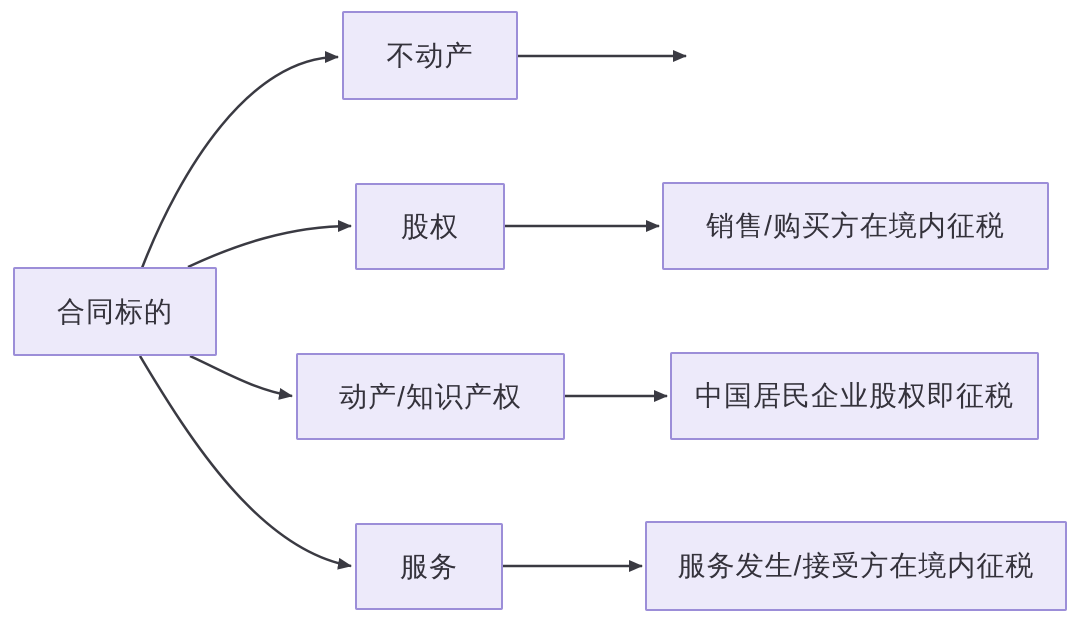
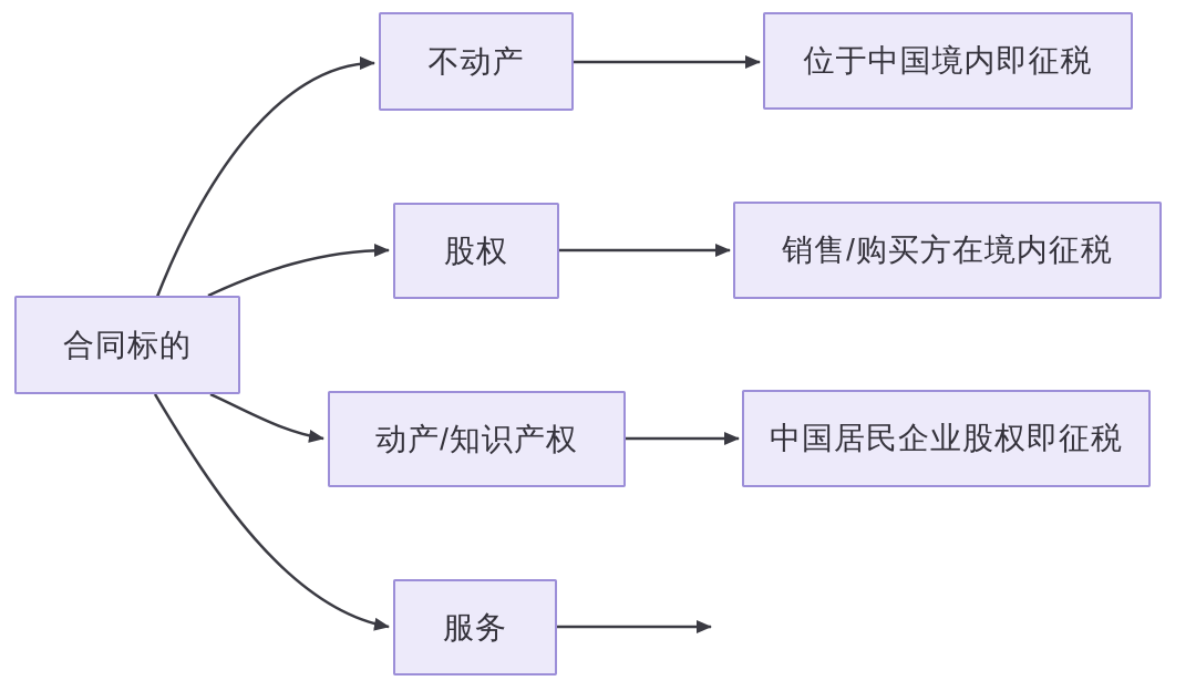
  合同标的
  不动产
+ 位于中国境内即征税
  股权
  销售/购买方在境内征税
  动产/知识产权
  中国居民企业股权即征税
  服务
- 服务发生/接受方在境内征税
